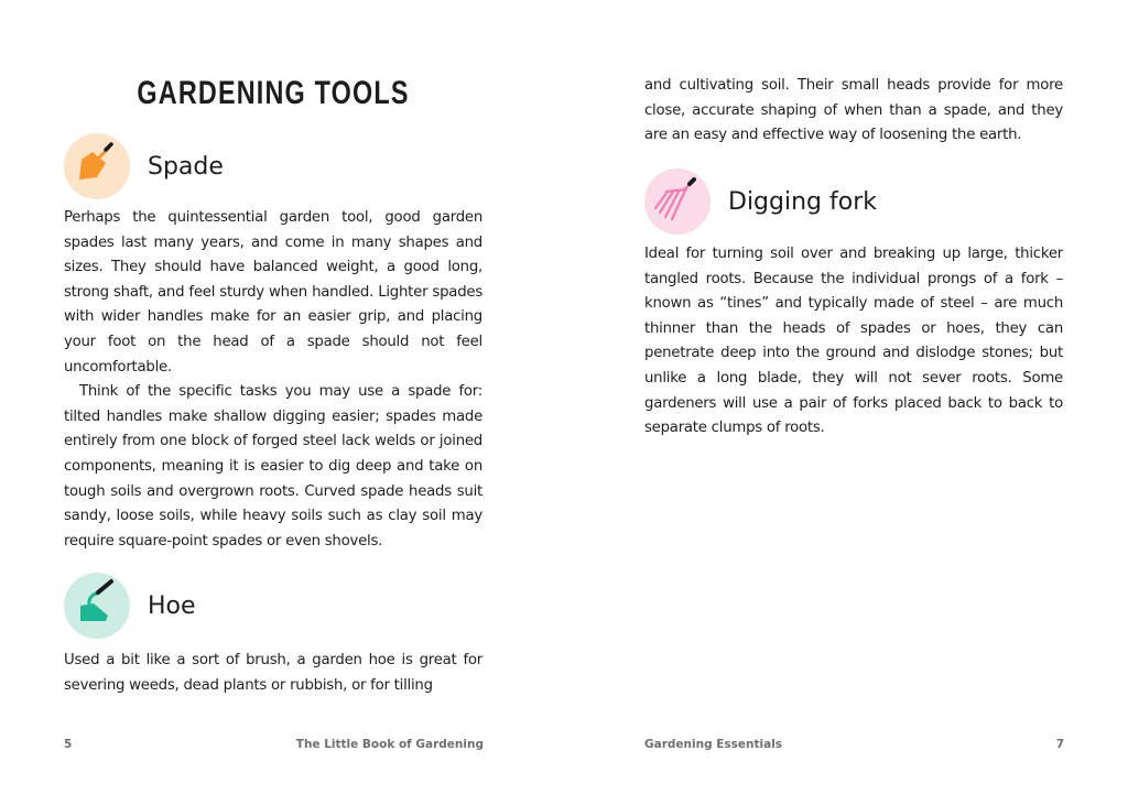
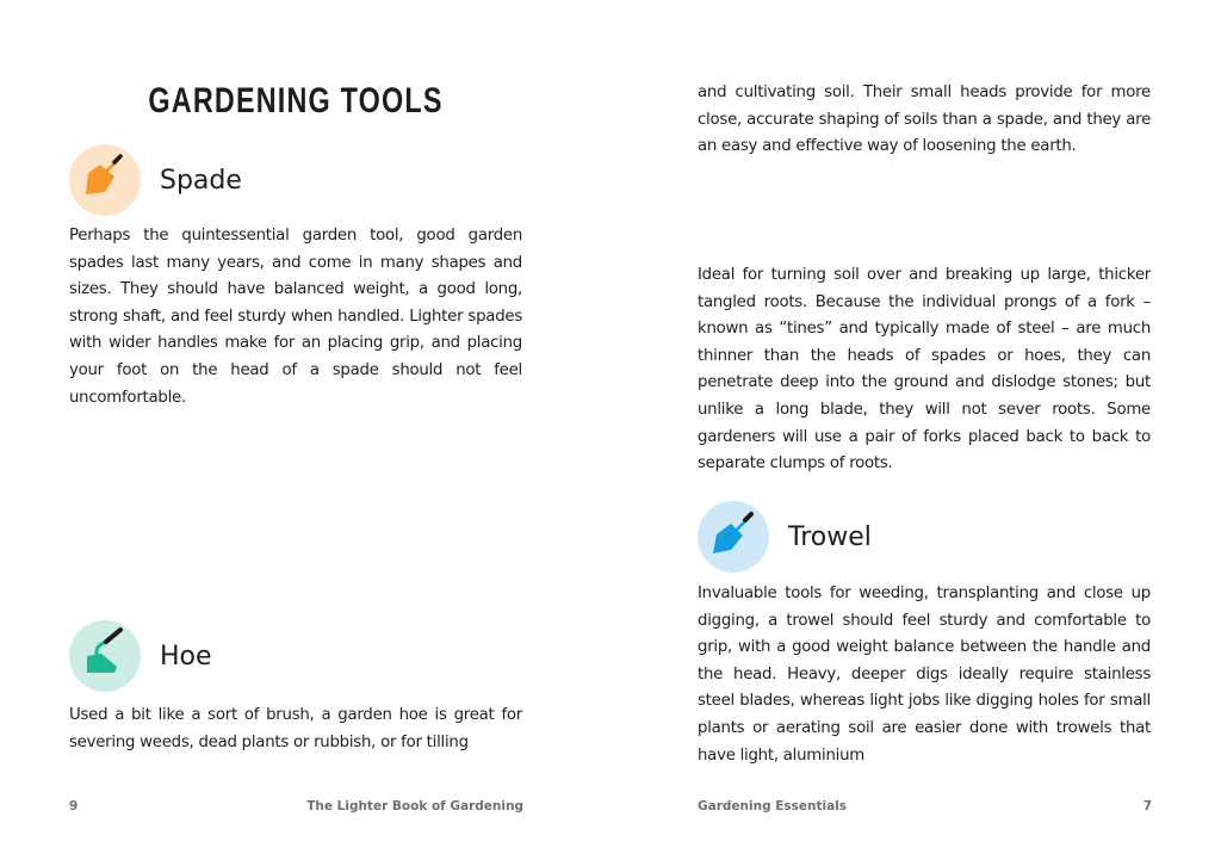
  GARDENING TOOLS
  Spade
- Perhaps the quintessential garden tool, good garden spades last many years, and come in many shapes and sizes. They should have balanced weight, a good long, strong shaft, and feel sturdy when handled. Lighter spades with wider handles make for an easier grip, and placing your foot on the head of a spade should not feel uncomfortable.
+ Perhaps the quintessential garden tool, good garden spades last many years, and come in many shapes and sizes. They should have balanced weight, a good long, strong shaft, and feel sturdy when handled. Lighter spades with wider handles make for an placing grip, and placing your foot on the head of a spade should not feel uncomfortable.
- Think of the specific tasks you may use a spade for: tilted handles make shallow digging easier; spades made entirely from one block of forged steel lack welds or joined components, meaning it is easier to dig deep and take on tough soils and overgrown roots. Curved spade heads suit sandy, loose soils, while heavy soils such as clay soil may require square-point spades or even shovels.
  Hoe
  Used a bit like a sort of brush, a garden hoe is great for severing weeds, dead plants or rubbish, or for tilling
- 5
+ 9
- The Little Book of Gardening
+ The Lighter Book of Gardening
- and cultivating soil. Their small heads provide for more close, accurate shaping of when than a spade, and they are an easy and effective way of loosening the earth.
+ and cultivating soil. Their small heads provide for more close, accurate shaping of soils than a spade, and they are an easy and effective way of loosening the earth.
- Digging fork
  Ideal for turning soil over and breaking up large, thicker tangled roots. Because the individual prongs of a fork – known as “tines” and typically made of steel – are much thinner than the heads of spades or hoes, they can penetrate deep into the ground and dislodge stones; but unlike a long blade, they will not sever roots. Some gardeners will use a pair of forks placed back to back to separate clumps of roots.
+ Trowel
+ Invaluable tools for weeding, transplanting and close up digging, a trowel should feel sturdy and comfortable to grip, with a good weight balance between the handle and the head. Heavy, deeper digs ideally require stainless steel blades, whereas light jobs like digging holes for small plants or aerating soil are easier done with trowels that have light, aluminium
  Gardening Essentials
  7
